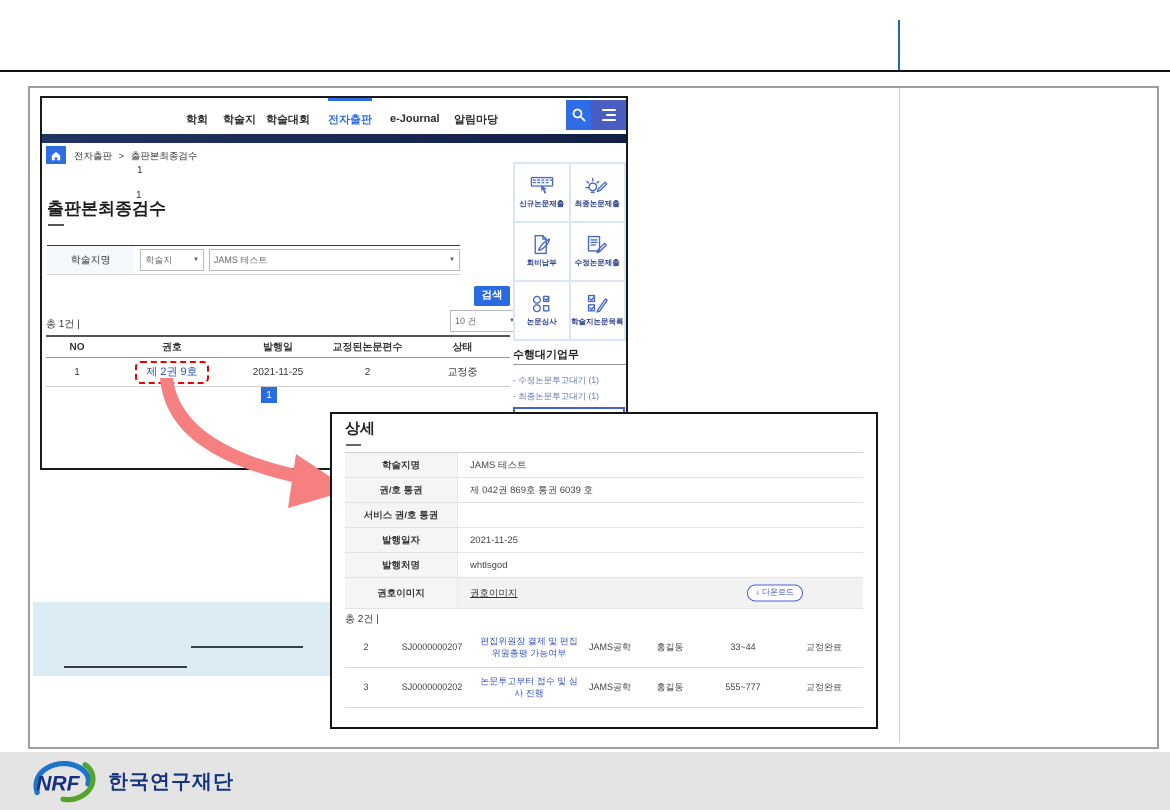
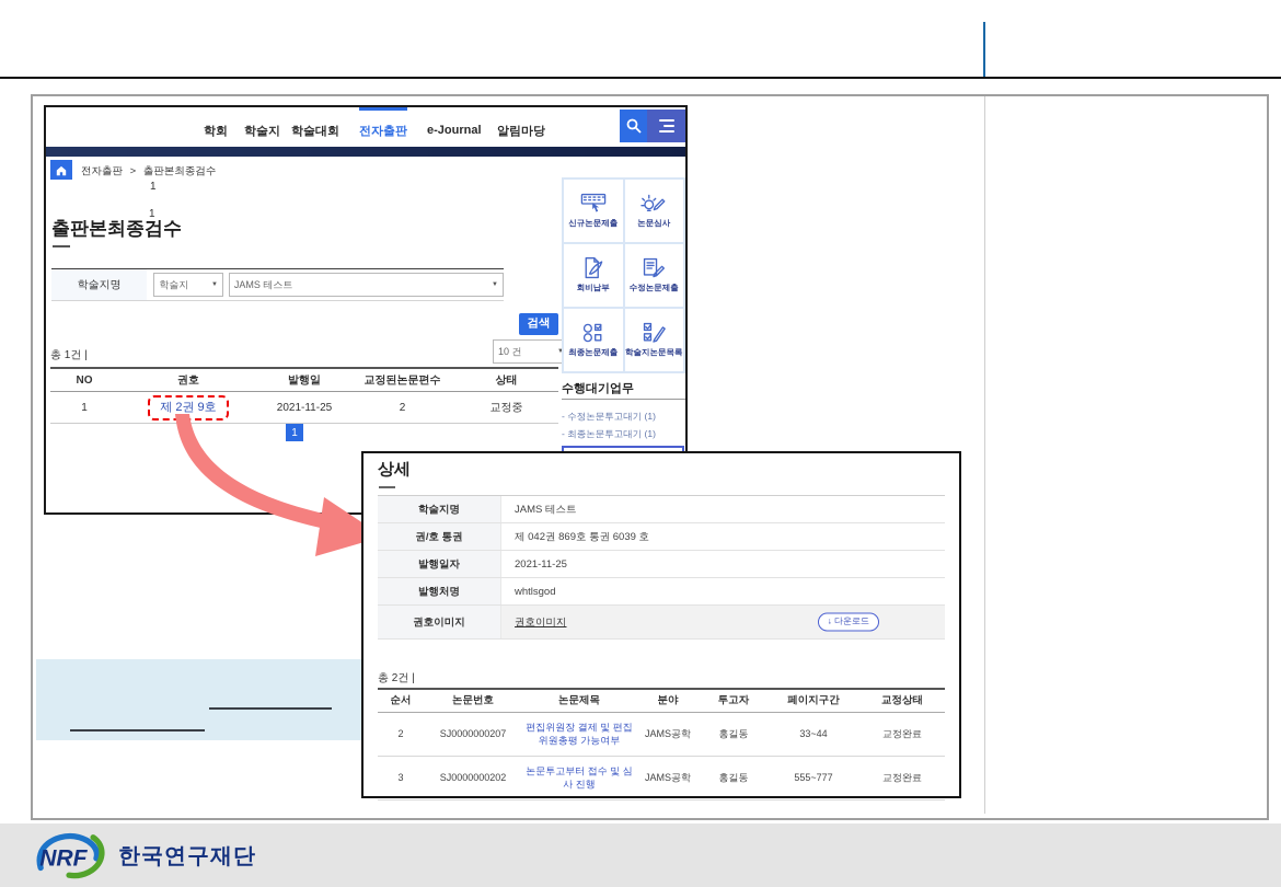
  학회
  학술지
  학술대회
  전자출판
  e-Journal
  알림마당
  전자출판 > 출판본최종검수
  1
  1
  출판본최종검수
  학술지명
  학술지
  JAMS 테스트
  검색
  총 1건 |
  10 건
  NO
  권호
  발행일
  교정된논문편수
  상태
  1
  제 2권 9호
  2021-11-25
  2
  교정중
  1
  신규논문제출
- 최종논문제출
+ 논문심사
  회비납부
  수정논문제출
- 논문심사
+ 최종논문제출
  학술지논문목록
  수행대기업무
  - 수정논문투고대기 (1)
  - 최종논문투고대기 (1)
  상세
  학술지명
  JAMS 테스트
  권/호 통권
  제 042권 869호 통권 6039 호
- 서비스 권/호 통권
  발행일자
  2021-11-25
  발행처명
  whtlsgod
  권호이미지
  권호이미지
  ↓ 다운로드
  총 2건 |
+ 순서
+ 논문번호
+ 논문제목
+ 분야
+ 투고자
+ 페이지구간
+ 교정상태
  2
  SJ0000000207
  편집위원장 결제 및 편집위원총평 가능여부
  JAMS공학
  홍길동
  33~44
  교정완료
  3
  SJ0000000202
  논문투고부터 접수 및 심사 진행
  JAMS공학
  홍길동
  555~777
  교정완료
  NRF
  한국연구재단
